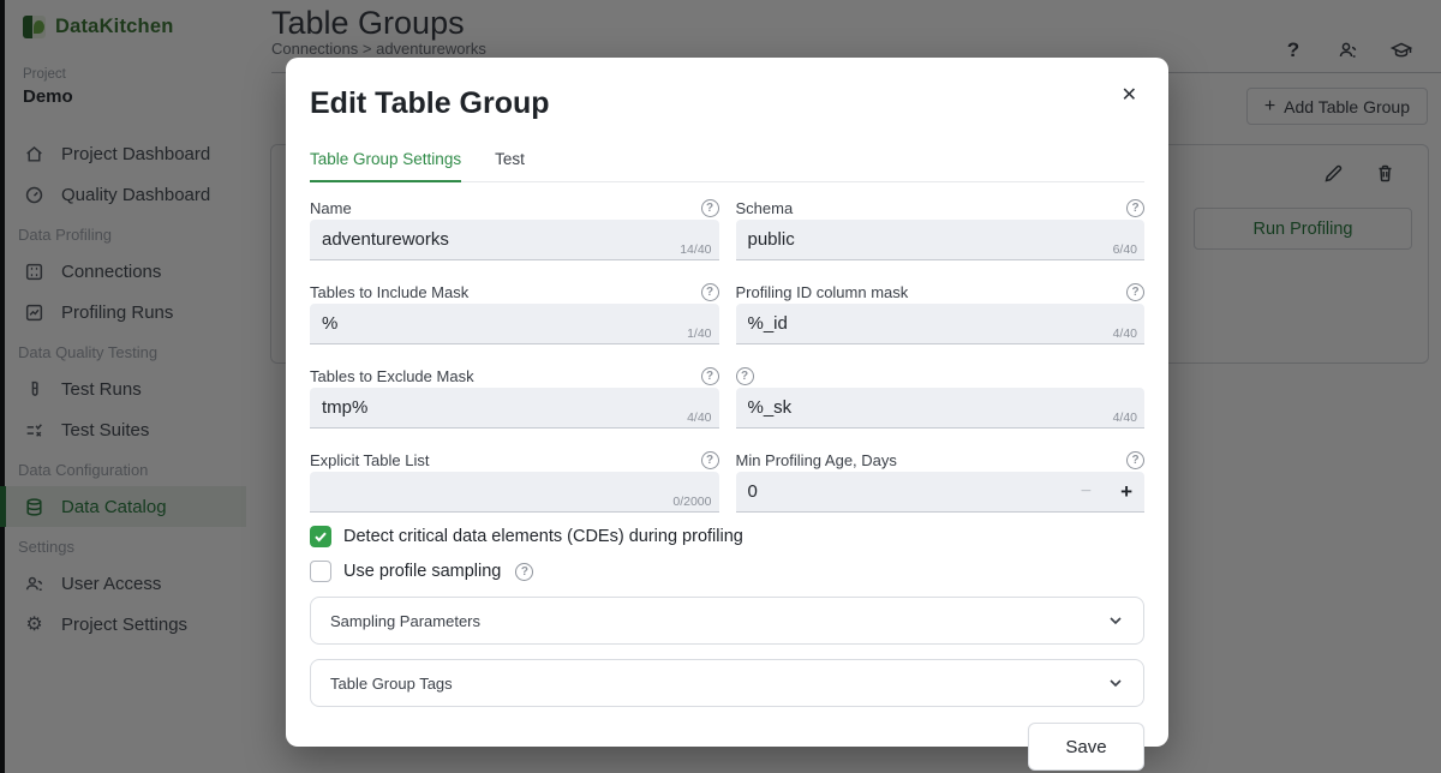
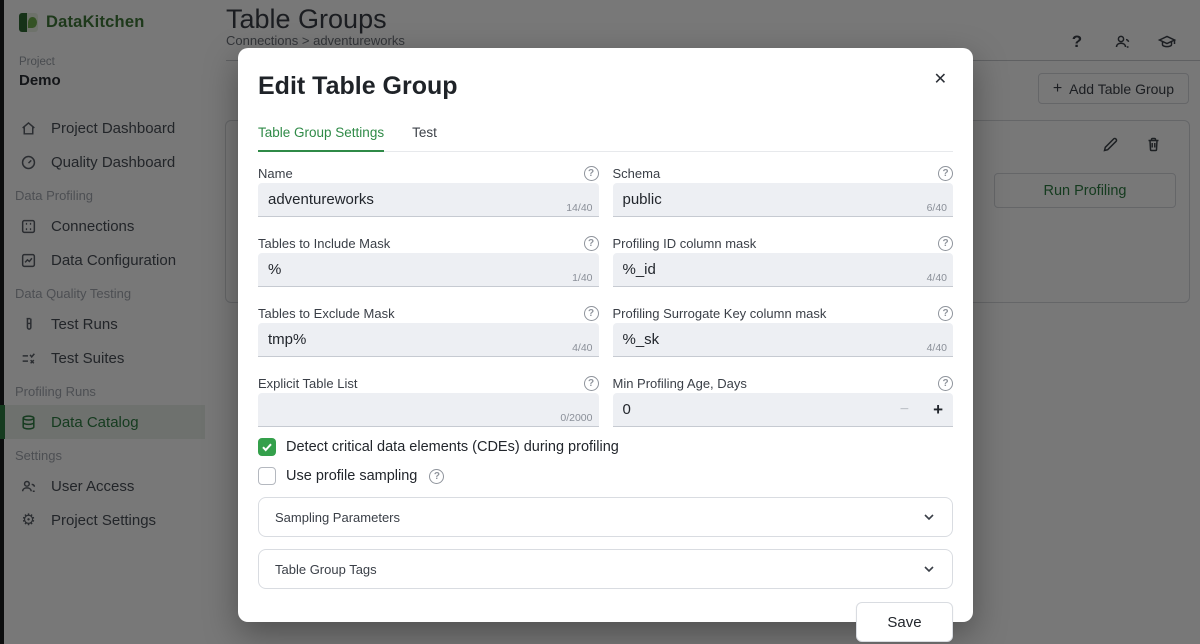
  DataKitchen
  Project
  Demo
  Project Dashboard
  Quality Dashboard
  Data Profiling
  Connections
- Profiling Runs
+ Data Configuration
  Data Quality Testing
  Test Runs
  Test Suites
- Data Configuration
+ Profiling Runs
  Data Catalog
  Settings
  User Access
  ⚙
  Project Settings
  Table Groups
  Connections > adventureworks
  ?
  +
  Add Table Group
  Run Profiling
  Edit Table Group
  ✕
  Table Group Settings
  Test
  Name
  ?
  adventureworks
  14/40
  Schema
  ?
  public
  6/40
  Tables to Include Mask
  ?
  %
  1/40
  Profiling ID column mask
  ?
  %_id
  4/40
  Tables to Exclude Mask
  ?
  tmp%
  4/40
+ Profiling Surrogate Key column mask
  ?
  %_sk
  4/40
  Explicit Table List
  ?
  0/2000
  Min Profiling Age, Days
  ?
  0
  −
  +
  Detect critical data elements (CDEs) during profiling
  Use profile sampling
  ?
  Sampling Parameters
  Table Group Tags
  Save
